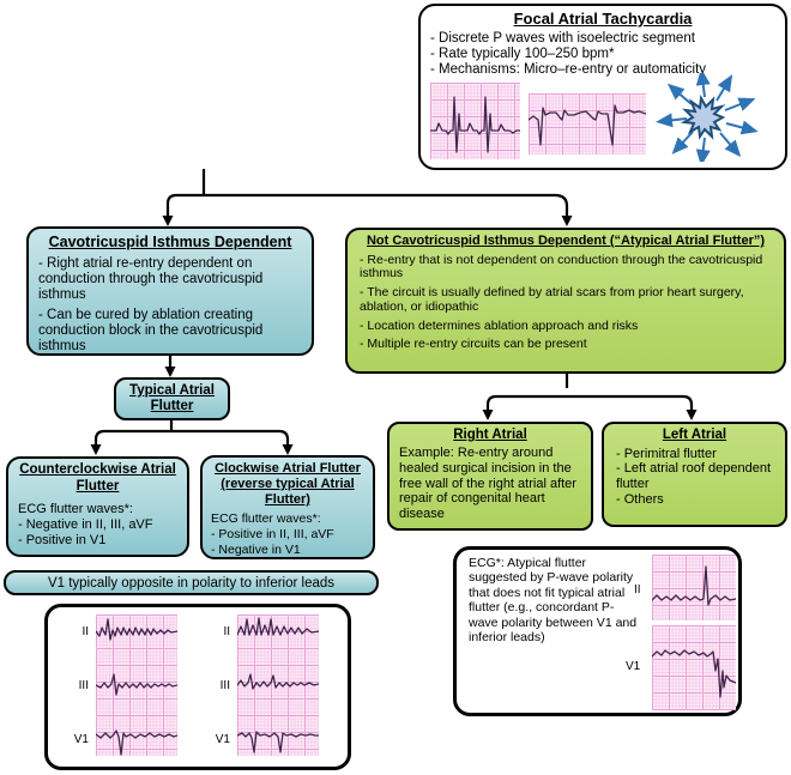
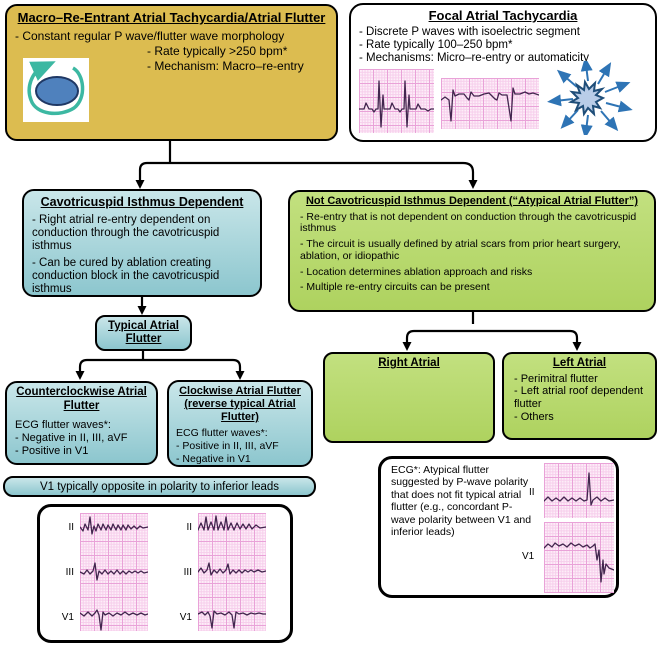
+ Macro–Re-Entrant Atrial Tachycardia/Atrial Flutter
+ - Constant regular P wave/flutter wave morphology
+ - Rate typically >250 bpm*
+ - Mechanism: Macro–re-entry
  Focal Atrial Tachycardia
  - Discrete P waves with isoelectric segment
  - Rate typically 100–250 bpm*
  - Mechanisms: Micro–re-entry or automaticity
  Cavotricuspid Isthmus Dependent
  - Right atrial re-entry dependent on conduction through the cavotricuspid isthmus
  - Can be cured by ablation creating conduction block in the cavotricuspid isthmus
  Not Cavotricuspid Isthmus Dependent (“Atypical Atrial Flutter”)
  - Re-entry that is not dependent on conduction through the cavotricuspid isthmus
  - The circuit is usually defined by atrial scars from prior heart surgery, ablation, or idiopathic
  - Location determines ablation approach and risks
  - Multiple re-entry circuits can be present
  Typical Atrial Flutter
  Counterclockwise Atrial Flutter
  ECG flutter waves*:
  - Negative in II, III, aVF
  - Positive in V1
  Clockwise Atrial Flutter (reverse typical Atrial Flutter)
  ECG flutter waves*:
  - Positive in II, III, aVF
  - Negative in V1
  Right Atrial
- Example: Re-entry around healed surgical incision in the free wall of the right atrial after repair of congenital heart disease
  Left Atrial
  - Perimitral flutter
  - Left atrial roof dependent flutter
  - Others
  V1 typically opposite in polarity to inferior leads
  II
  III
  V1
  II
  III
  V1
  ECG*: Atypical flutter suggested by P-wave polarity that does not fit typical atrial flutter (e.g., concordant P-wave polarity between V1 and inferior leads)
  II
  V1
